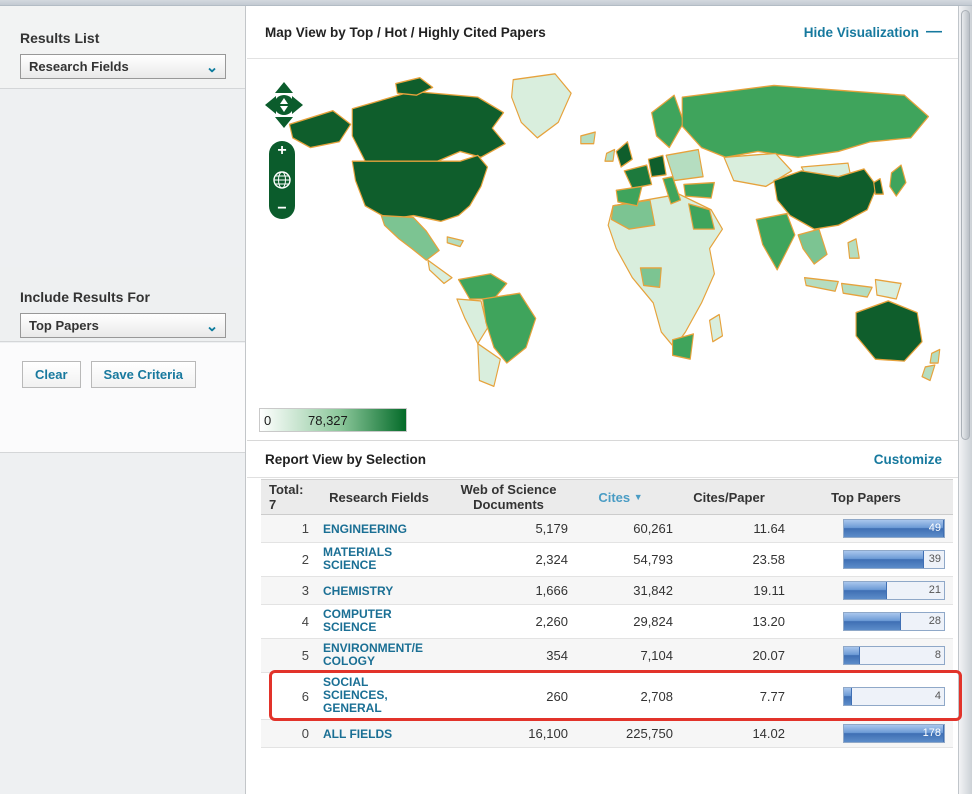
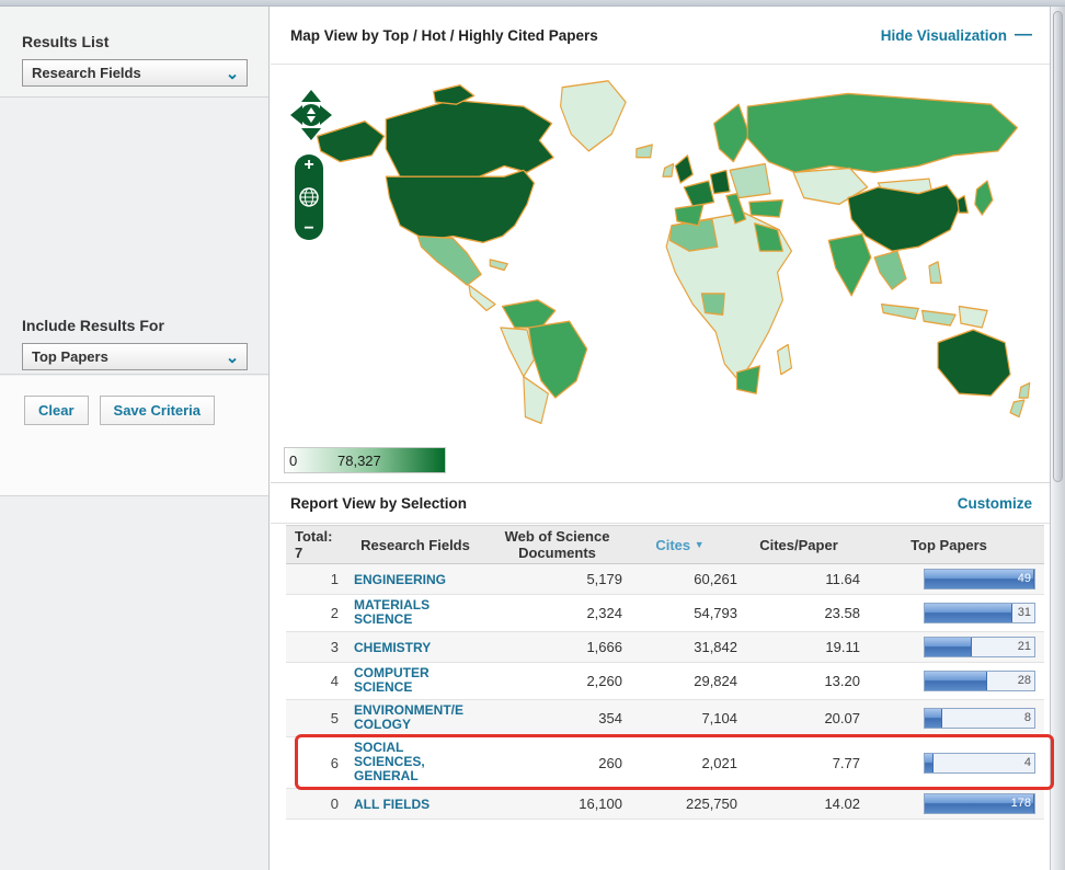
  Results List
  Research Fields
  ⌄
  Include Results For
  Top Papers
  ⌄
  Clear
  Save Criteria
  Map View by Top / Hot / Highly Cited Papers
  Hide Visualization
  —
  +
  −
  0
  78,327
  Report View by Selection
  Customize
  Total:
  7
  Research Fields
  Web of Science Documents
  Cites ▼
  Cites/Paper
  Top Papers
  1
  ENGINEERING
  5,179
  60,261
  11.64
  49
  2
  MATERIALS SCIENCE
  2,324
  54,793
  23.58
- 39
+ 31
  3
  CHEMISTRY
  1,666
  31,842
  19.11
  21
  4
  COMPUTER SCIENCE
  2,260
  29,824
  13.20
  28
  5
  ENVIRONMENT/ECOLOGY
  354
  7,104
  20.07
  8
  6
  SOCIAL SCIENCES, GENERAL
  260
- 2,708
+ 2,021
  7.77
  4
  0
  ALL FIELDS
  16,100
  225,750
  14.02
  178
